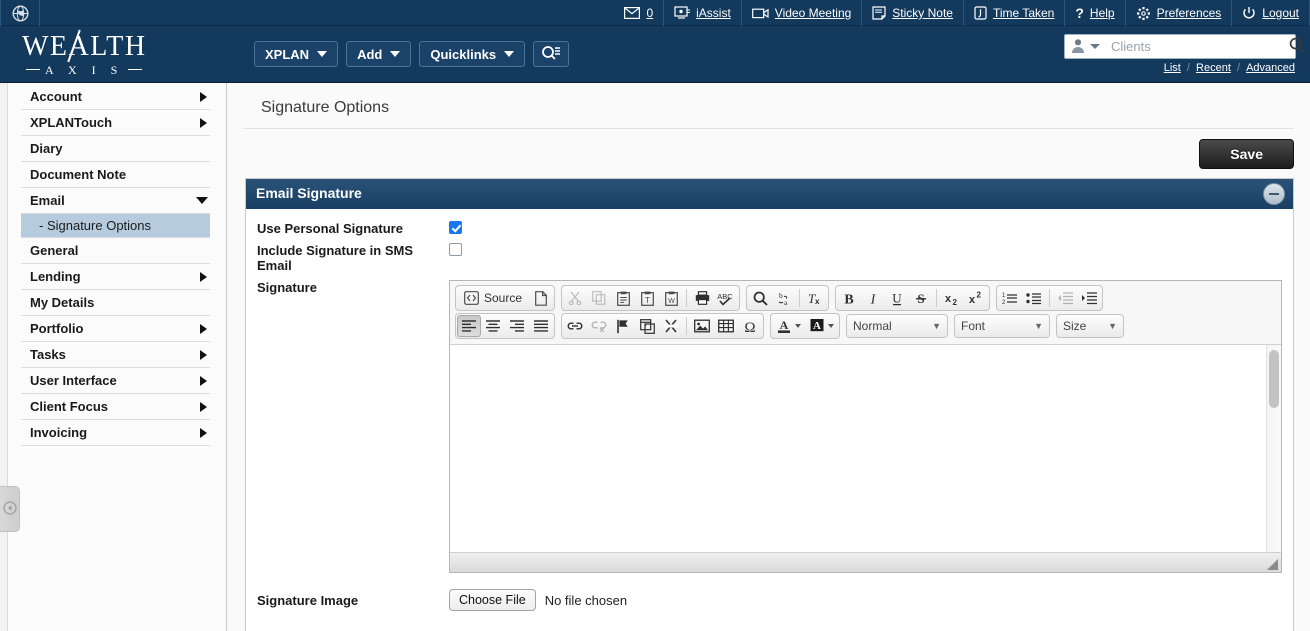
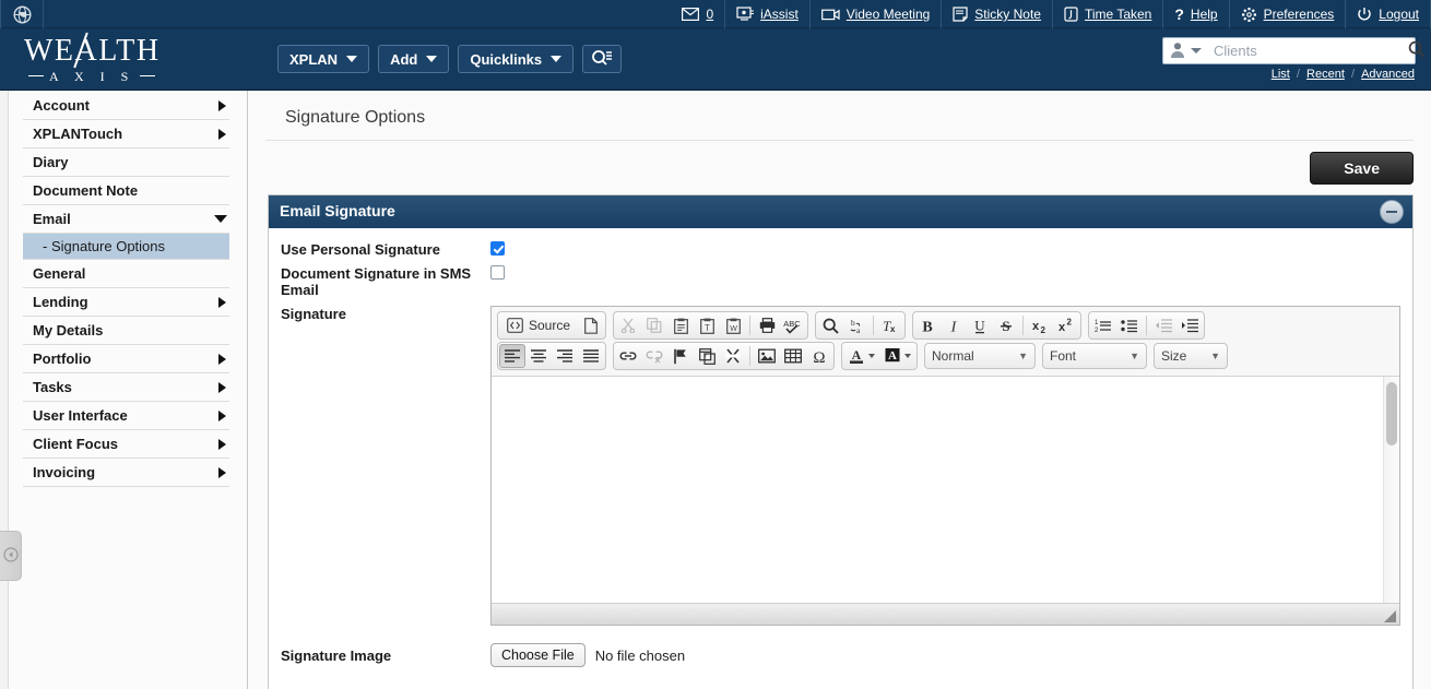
  0
  iAssist
  Video Meeting
  Sticky Note
  Time Taken
  ?
  Help
  Preferences
  Logout
  WEALTH
  A X I S
  XPLAN
  Add
  Quicklinks
  Clients
  List / Recent / Advanced
  Account
  XPLANTouch
  Diary
  Document Note
  Email
  - Signature Options
  General
  Lending
  My Details
  Portfolio
  Tasks
  User Interface
  Client Focus
  Invoicing
  Signature Options
  Save
  Email Signature
  Use Personal Signature
- Include Signature in SMS Email
+ Document Signature in SMS Email
  Signature
  Source
  T
  ABC
  b
  a
  T
  x
  B
  I
  U
  x
  2
  x
  2
  Ω
  A
  A
  Normal
  ▼
  Font
  ▼
  Size
  ▼
  Signature Image
  Choose File
  No file chosen
